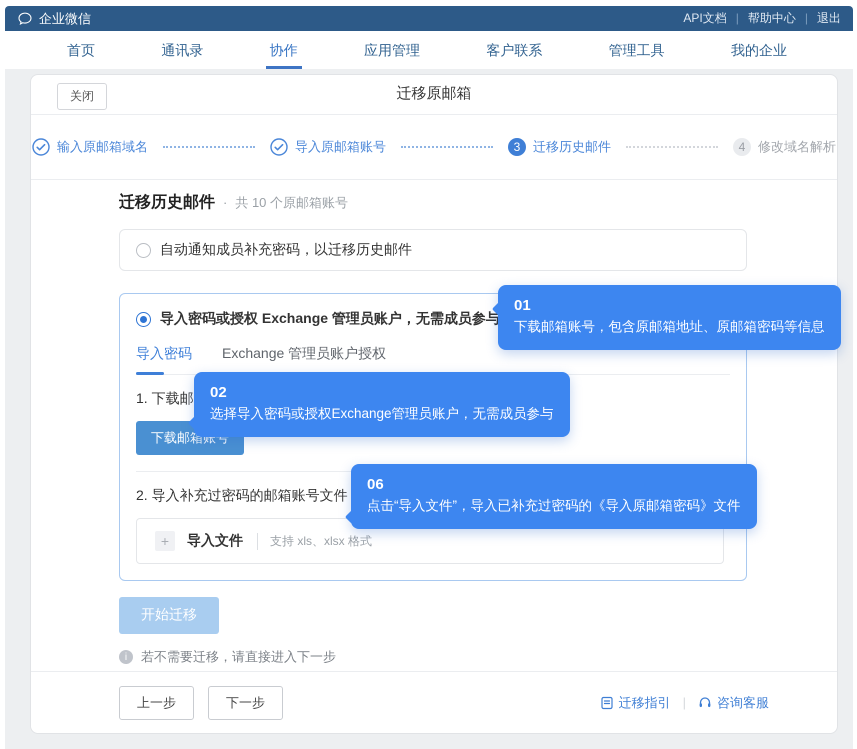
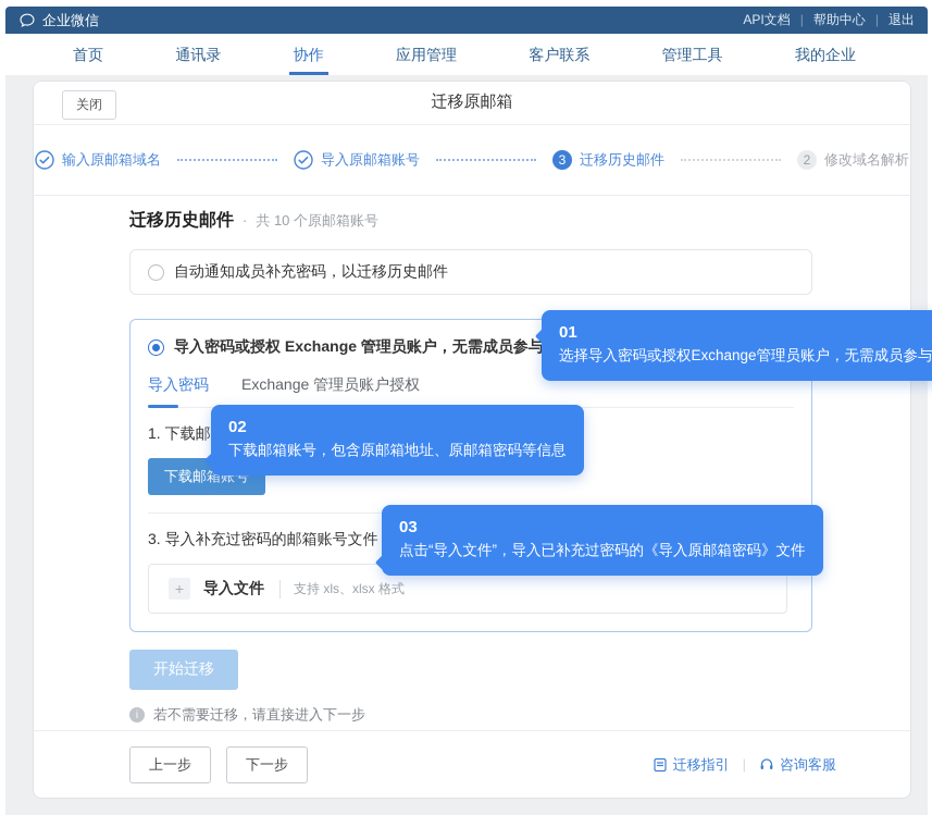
  企业微信
  API文档
  帮助中心
  退出
  首页
  通讯录
  协作
  应用管理
  客户联系
  管理工具
  我的企业
  关闭
  迁移原邮箱
  输入原邮箱域名
  导入原邮箱账号
  3
  迁移历史邮件
- 4
+ 2
  修改域名解析
  迁移历史邮件
  ·
  共 10 个原邮箱账号
  自动通知成员补充密码，以迁移历史邮件
  导入密码或授权 Exchange 管理员账户，无需成员参与
  导入密码
  Exchange 管理员账户授权
  下载邮箱账号
- 2. 导入补充过密码的邮箱账号文件
+ 3. 导入补充过密码的邮箱账号文件
  +
  导入文件
  支持 xls、xlsx 格式
  开始迁移
  i
  若不需要迁移，请直接进入下一步
  上一步
  下一步
  迁移指引
  咨询客服
  01
- 下载邮箱账号，包含原邮箱地址、原邮箱密码等信息
+ 选择导入密码或授权Exchange管理员账户，无需成员参与
  02
- 选择导入密码或授权Exchange管理员账户，无需成员参与
+ 下载邮箱账号，包含原邮箱地址、原邮箱密码等信息
- 06
+ 03
  点击“导入文件”，导入已补充过密码的《导入原邮箱密码》文件
